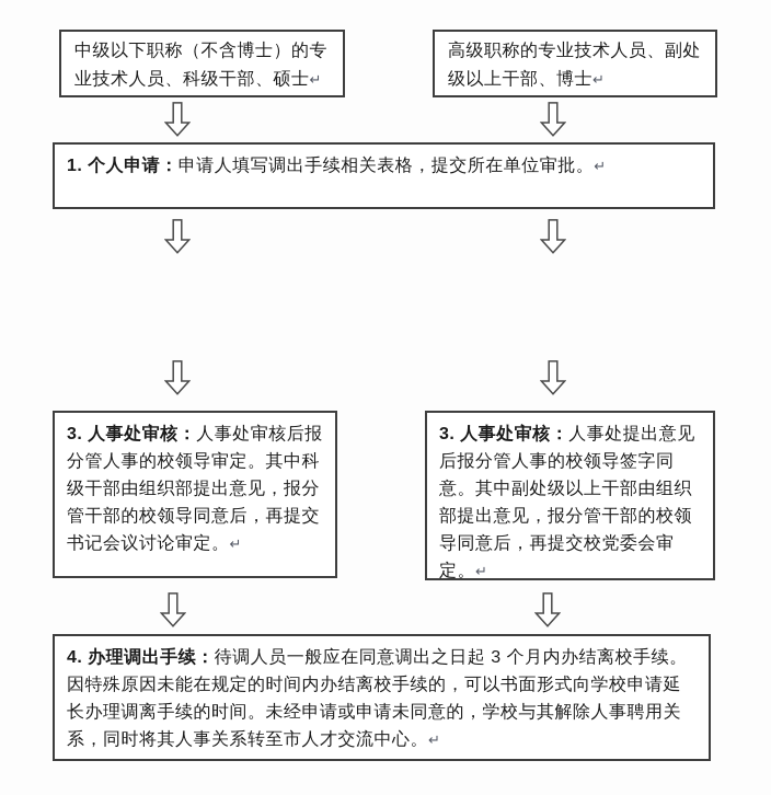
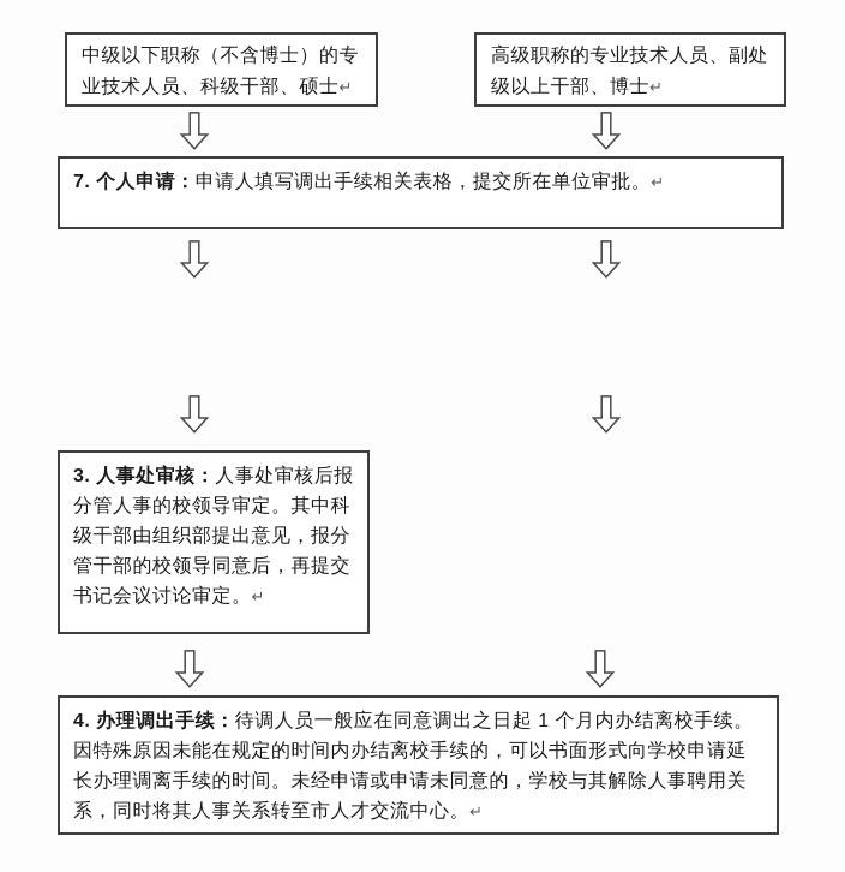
  中级以下职称（不含博士）的专业技术人员、科级干部、硕士↵
  高级职称的专业技术人员、副处级以上干部、博士↵
- 1. 个人申请：申请人填写调出手续相关表格，提交所在单位审批。↵
+ 7. 个人申请：申请人填写调出手续相关表格，提交所在单位审批。↵
  3. 人事处审核：人事处审核后报分管人事的校领导审定。其中科级干部由组织部提出意见，报分管干部的校领导同意后，再提交书记会议讨论审定。↵
- 3. 人事处审核：人事处提出意见后报分管人事的校领导签字同意。其中副处级以上干部由组织部提出意见，报分管干部的校领导同意后，再提交校党委会审定。↵
- 4. 办理调出手续：待调人员一般应在同意调出之日起 3 个月内办结离校手续。因特殊原因未能在规定的时间内办结离校手续的，可以书面形式向学校申请延长办理调离手续的时间。未经申请或申请未同意的，学校与其解除人事聘用关系，同时将其人事关系转至市人才交流中心。↵
+ 4. 办理调出手续：待调人员一般应在同意调出之日起 1 个月内办结离校手续。因特殊原因未能在规定的时间内办结离校手续的，可以书面形式向学校申请延长办理调离手续的时间。未经申请或申请未同意的，学校与其解除人事聘用关系，同时将其人事关系转至市人才交流中心。↵
